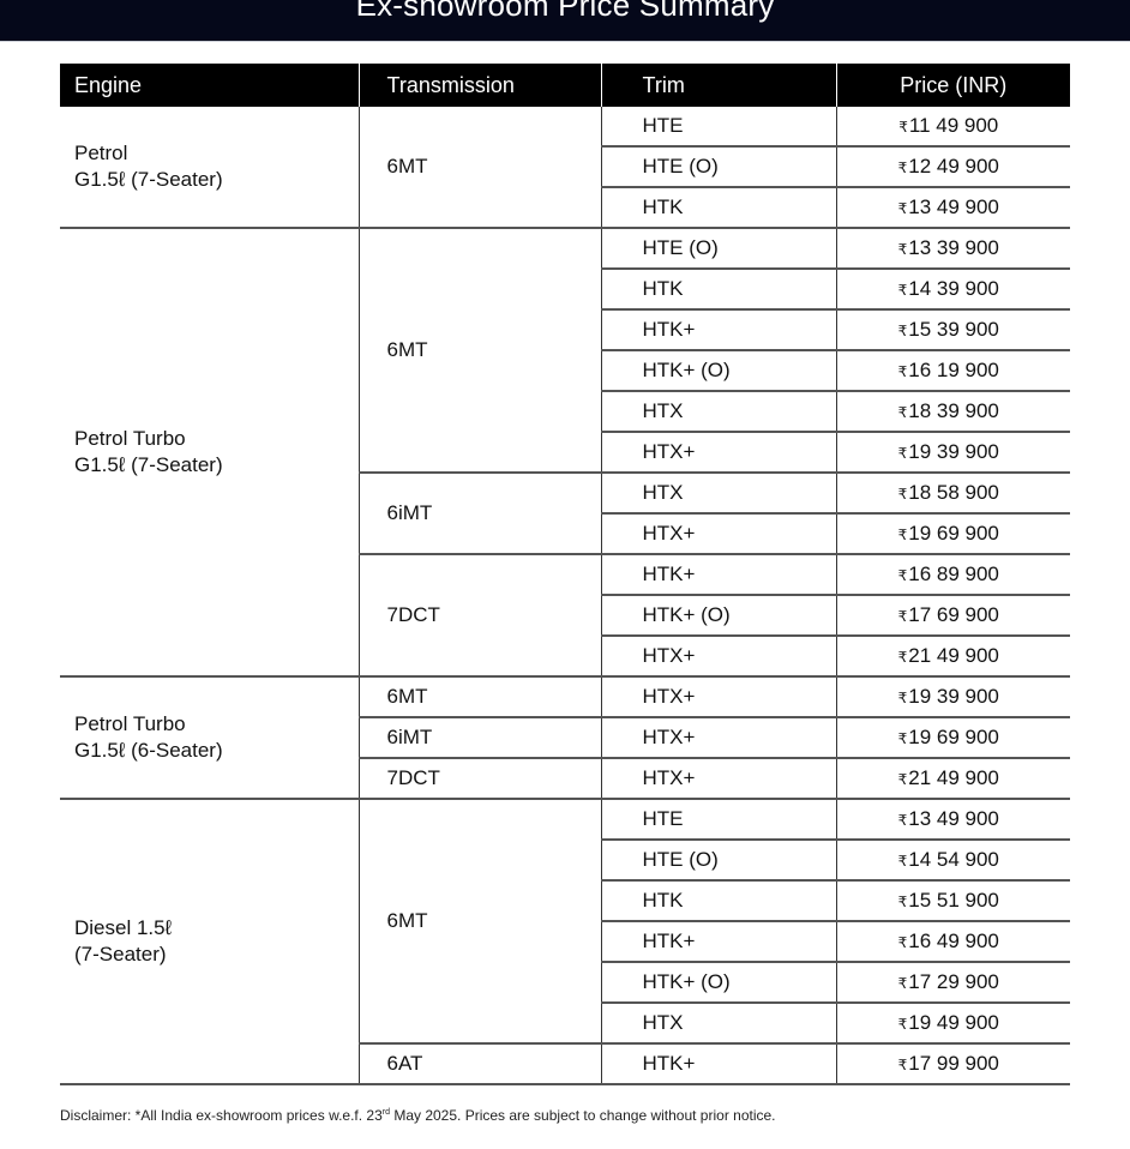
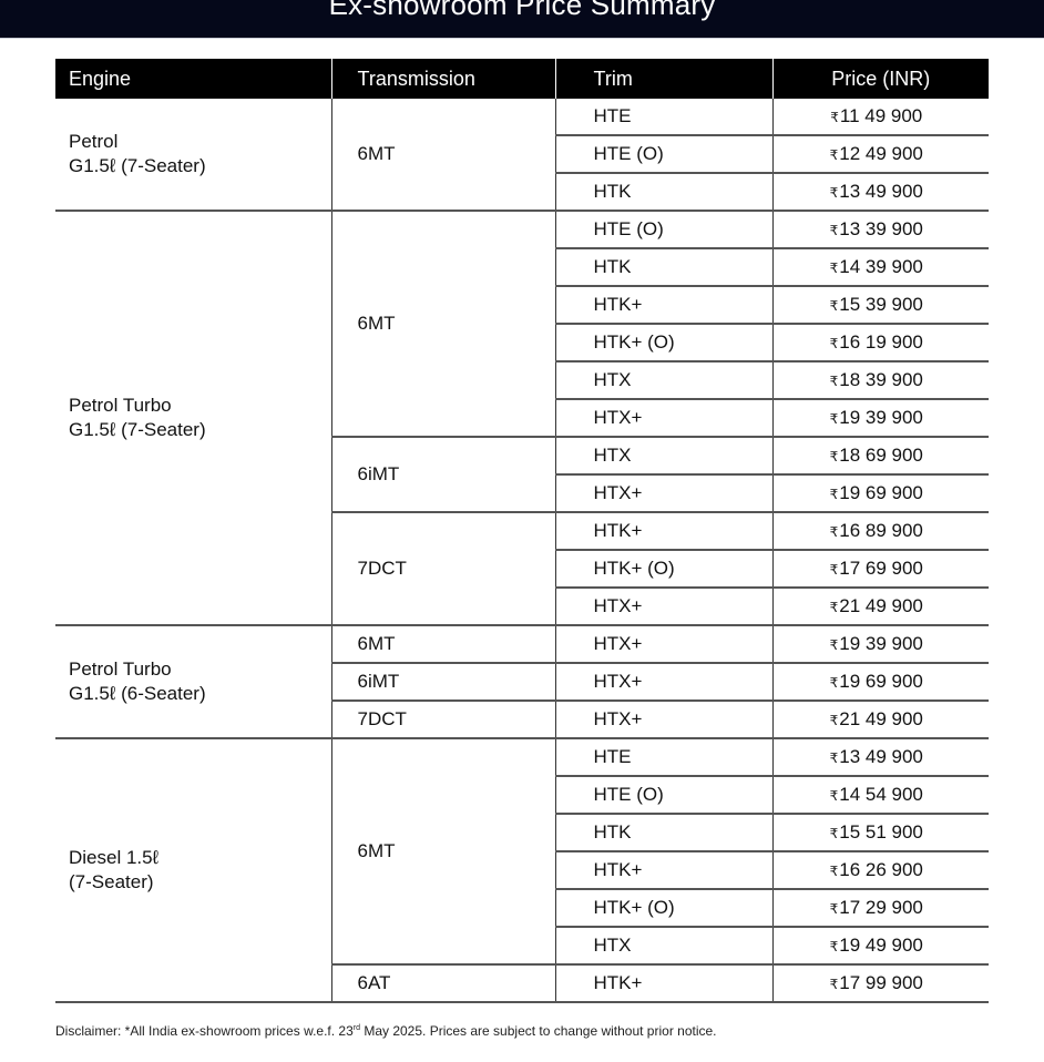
  Ex-showroom Price Summary
  Engine	Transmission	Trim	Price (INR)
  Petrol G1.5ℓ (7-Seater)	6MT	HTE	₹11 49 900
  HTE (O)	₹12 49 900
  HTK	₹13 49 900
  Petrol Turbo G1.5ℓ (7-Seater)	6MT	HTE (O)	₹13 39 900
  HTK	₹14 39 900
  HTK+	₹15 39 900
  HTK+ (O)	₹16 19 900
  HTX	₹18 39 900
  HTX+	₹19 39 900
- 6iMT	HTX	₹18 58 900
+ 6iMT	HTX	₹18 69 900
  HTX+	₹19 69 900
  7DCT	HTK+	₹16 89 900
  HTK+ (O)	₹17 69 900
  HTX+	₹21 49 900
  Petrol Turbo G1.5ℓ (6-Seater)	6MT	HTX+	₹19 39 900
  6iMT	HTX+	₹19 69 900
  7DCT	HTX+	₹21 49 900
  Diesel 1.5ℓ (7-Seater)	6MT	HTE	₹13 49 900
  HTE (O)	₹14 54 900
  HTK	₹15 51 900
- HTK+	₹16 49 900
+ HTK+	₹16 26 900
  HTK+ (O)	₹17 29 900
  HTX	₹19 49 900
  6AT	HTK+	₹17 99 900
  Disclaimer: *All India ex-showroom prices w.e.f. 23 May 2025. Prices are subject to change without prior notice.
